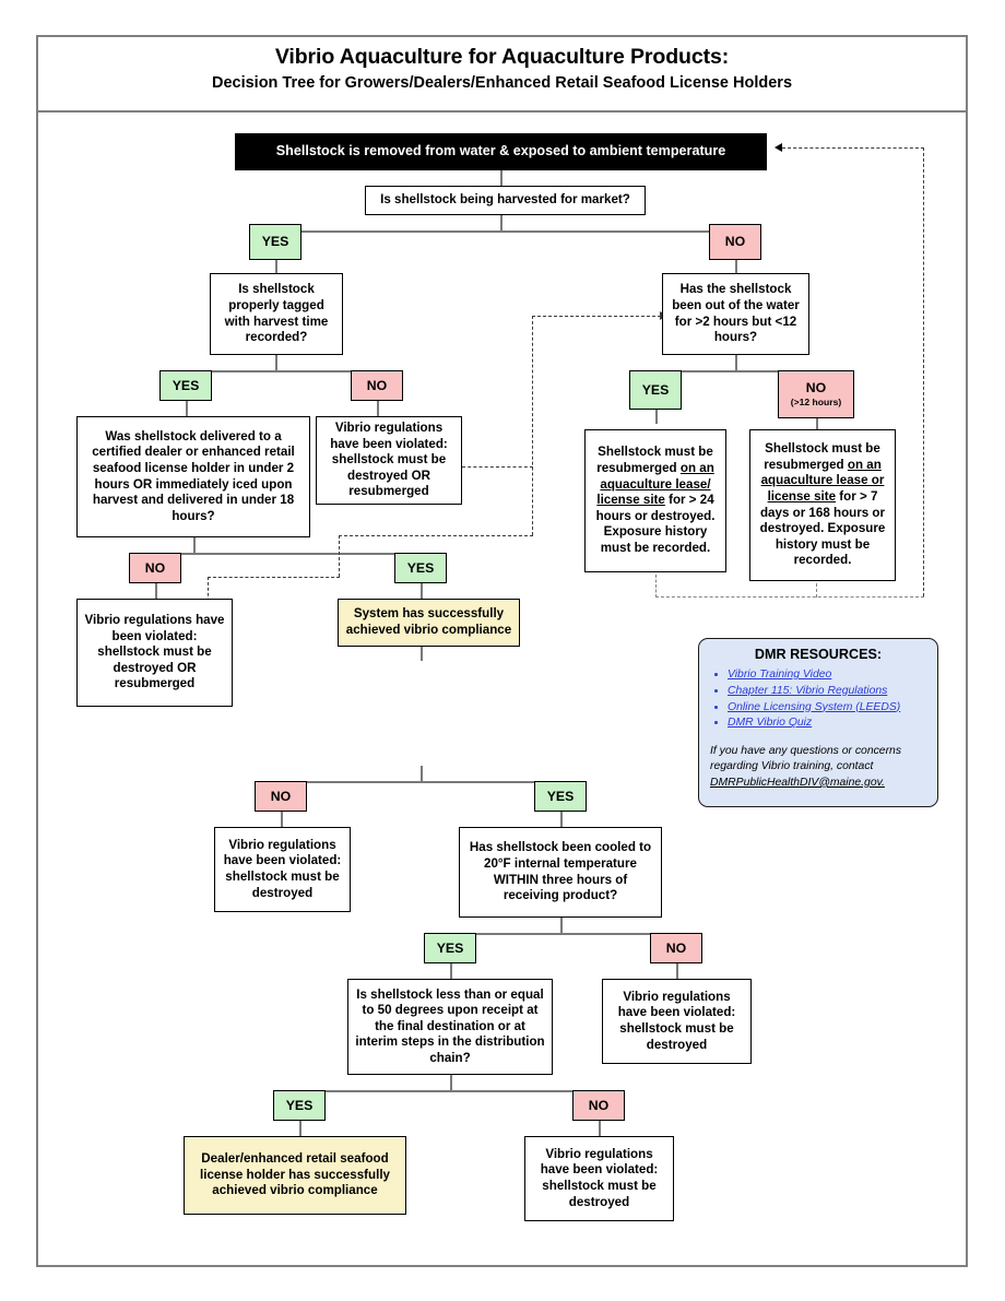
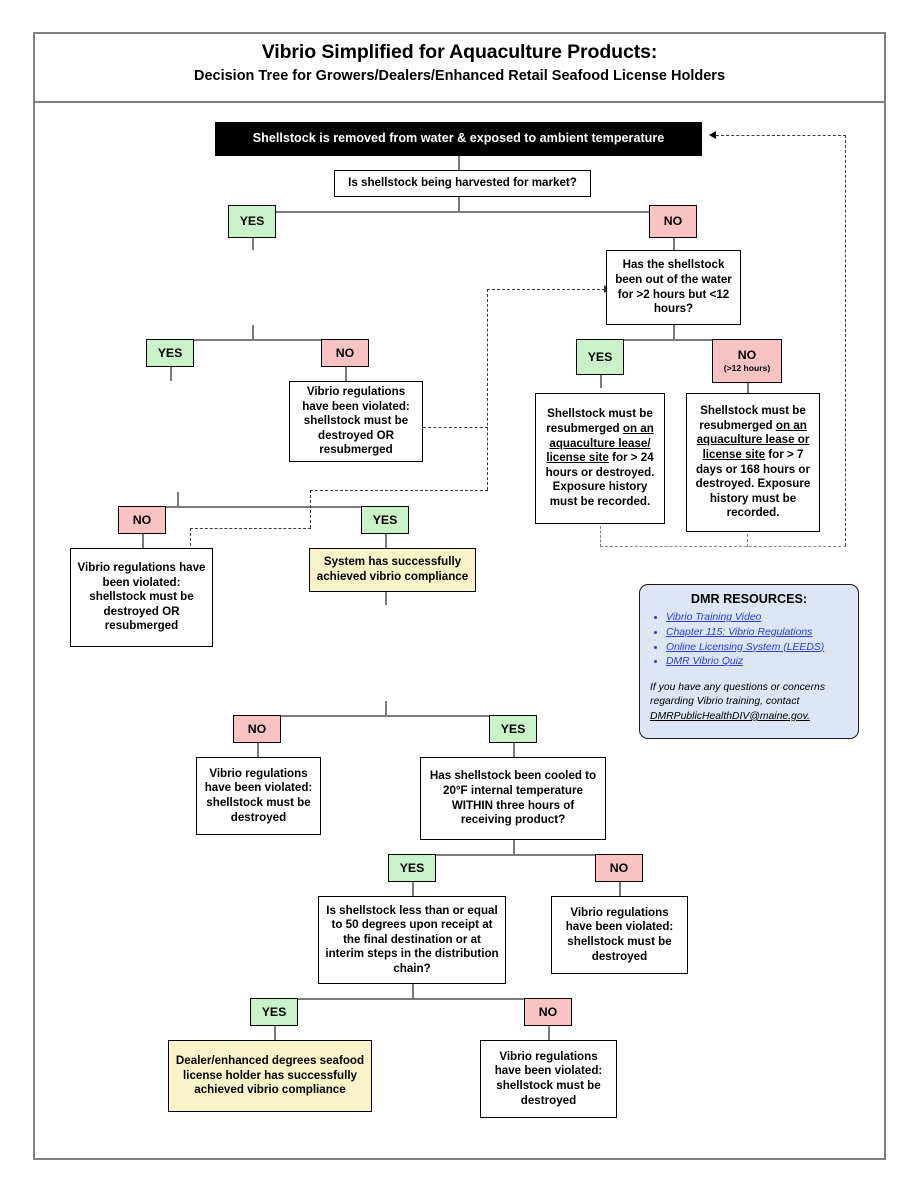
- Vibrio Aquaculture for Aquaculture Products:
+ Vibrio Simplified for Aquaculture Products:
  Decision Tree for Growers/Dealers/Enhanced Retail Seafood License Holders
  Shellstock is removed from water & exposed to ambient temperature
  Is shellstock being harvested for market?
  YES
  NO
- Is shellstock properly tagged with harvest time recorded?
  Has the shellstock been out of the water for >2 hours but <12 hours?
  YES
  NO
  YES
  NO
  (>12 hours)
- Was shellstock delivered to a certified dealer or enhanced retail seafood license holder in under 2 hours OR immediately iced upon harvest and delivered in under 18 hours?
  Vibrio regulations have been violated: shellstock must be destroyed OR resubmerged
  Shellstock must be resubmerged on an aquaculture lease/ license site for > 24 hours or destroyed. Exposure history must be recorded.
  Shellstock must be resubmerged on an aquaculture lease or license site for > 7 days or 168 hours or destroyed. Exposure history must be recorded.
  NO
  YES
  Vibrio regulations have been violated: shellstock must be destroyed OR resubmerged
  System has successfully achieved vibrio compliance
  NO
  YES
  Vibrio regulations have been violated: shellstock must be destroyed
  Has shellstock been cooled to 20°F internal temperature WITHIN three hours of receiving product?
  YES
  NO
  Is shellstock less than or equal to 50 degrees upon receipt at the final destination or at interim steps in the distribution chain?
  Vibrio regulations have been violated: shellstock must be destroyed
  YES
  NO
- Dealer/enhanced retail seafood license holder has successfully achieved vibrio compliance
+ Dealer/enhanced degrees seafood license holder has successfully achieved vibrio compliance
  Vibrio regulations have been violated: shellstock must be destroyed
  DMR RESOURCES:
  Vibrio Training Video
  Chapter 115: Vibrio Regulations
  Online Licensing System (LEEDS)
  DMR Vibrio Quiz
  If you have any questions or concerns
  regarding Vibrio training, contact
  DMRPublicHealthDIV@maine.gov.
